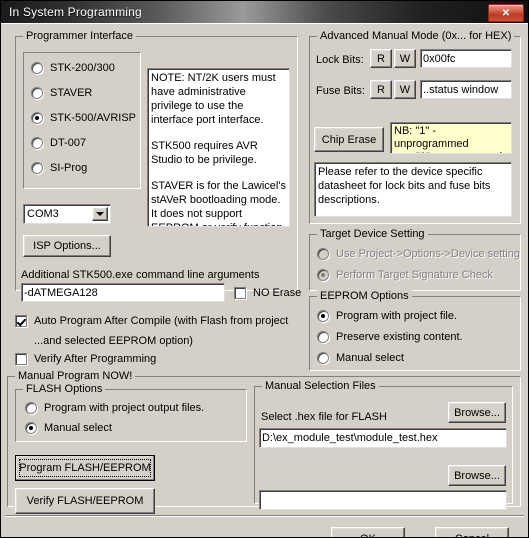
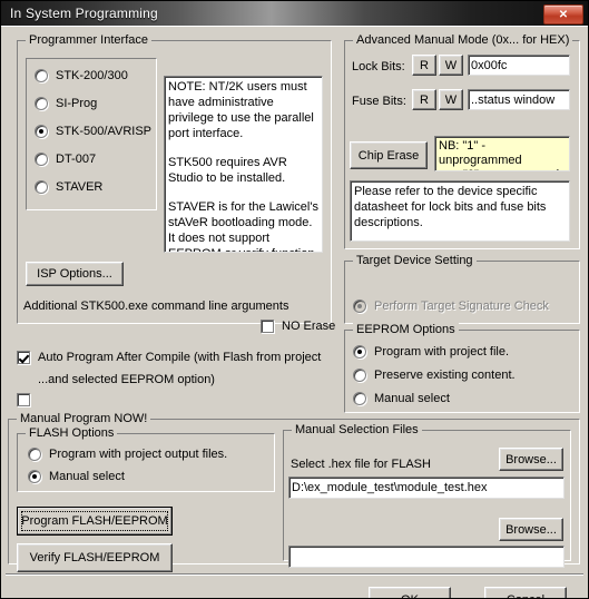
  In System Programming
  ✕
  Programmer Interface
  STK-200/300
- STAVER
+ SI-Prog
  STK-500/AVRISP
  DT-007
- SI-Prog
+ STAVER
- COM3
  ISP Options...
- NOTE: NT/2K users must have administrative privilege to use the interface port interface.
+ NOTE: NT/2K users must have administrative privilege to use the parallel port interface.
- STK500 requires AVR Studio to be privilege.
+ STK500 requires AVR Studio to be installed.
  STAVER is for the Lawicel's stAVeR bootloading mode. It does not support
  Additional STK500.exe command line arguments
- -dATMEGA128
  NO Erase
  Auto Program After Compile (with Flash from project
  ...and selected EEPROM option)
- Verify After Programming
  Advanced Manual Mode (0x... for HEX)
  Lock Bits:
  R
  W
  0x00fc
  Fuse Bits:
  R
  W
  ..status window
  Chip Erase
  NB: "1" - unprogrammed
  Please refer to the device specific datasheet for lock bits and fuse bits descriptions.
  Target Device Setting
- Use Project->Options->Device setting
  Perform Target Signature Check
  EEPROM Options
  Program with project file.
  Preserve existing content.
  Manual select
  Manual Program NOW!
  FLASH Options
  Program with project output files.
  Manual select
  Program FLASH/EEPROM
  Verify FLASH/EEPROM
  Manual Selection Files
  Select .hex file for FLASH
  Browse...
  D:\ex_module_test\module_test.hex
  Browse...
